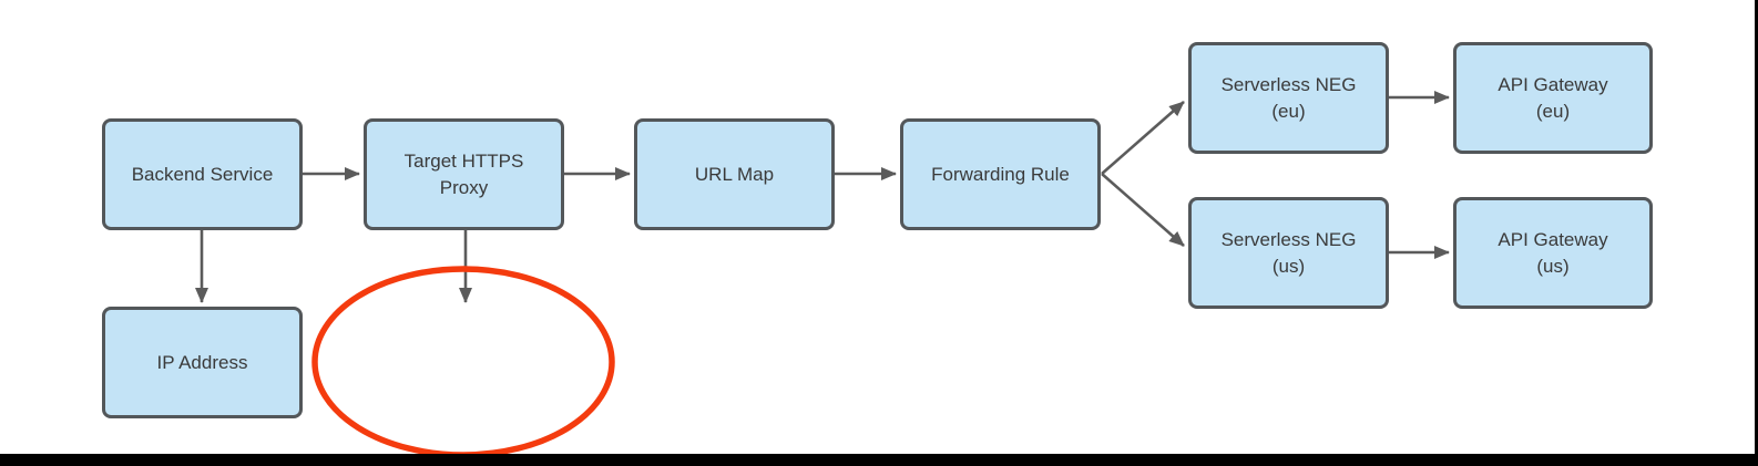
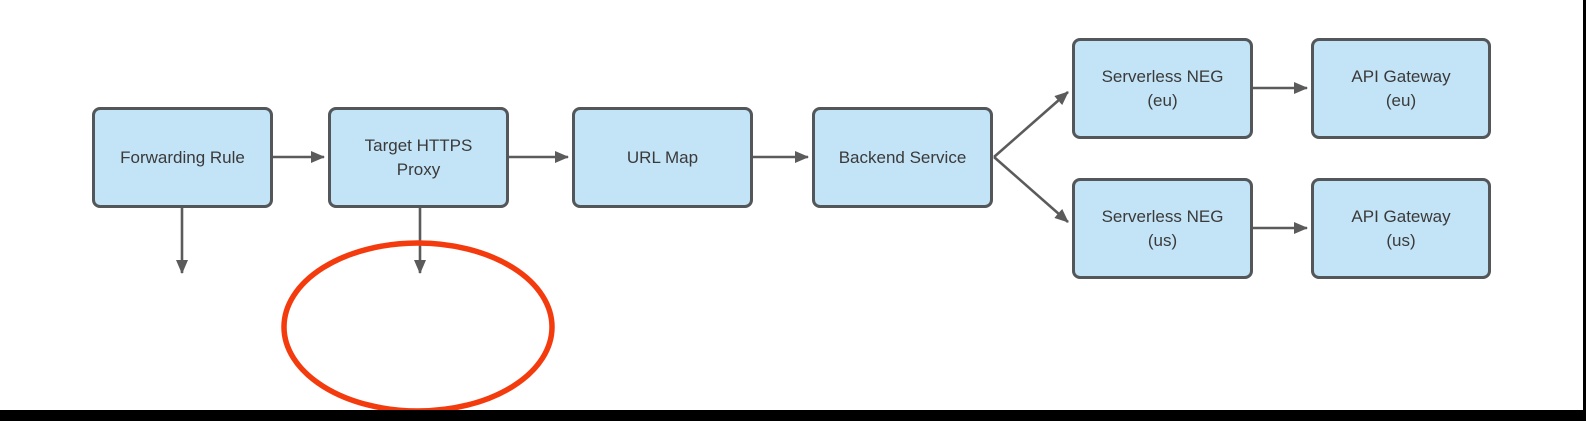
- Backend Service
+ Forwarding Rule
  Target HTTPS
  Proxy
  URL Map
- Forwarding Rule
+ Backend Service
  Serverless NEG
  (eu)
  API Gateway
  (eu)
  Serverless NEG
  (us)
  API Gateway
  (us)
- IP Address
